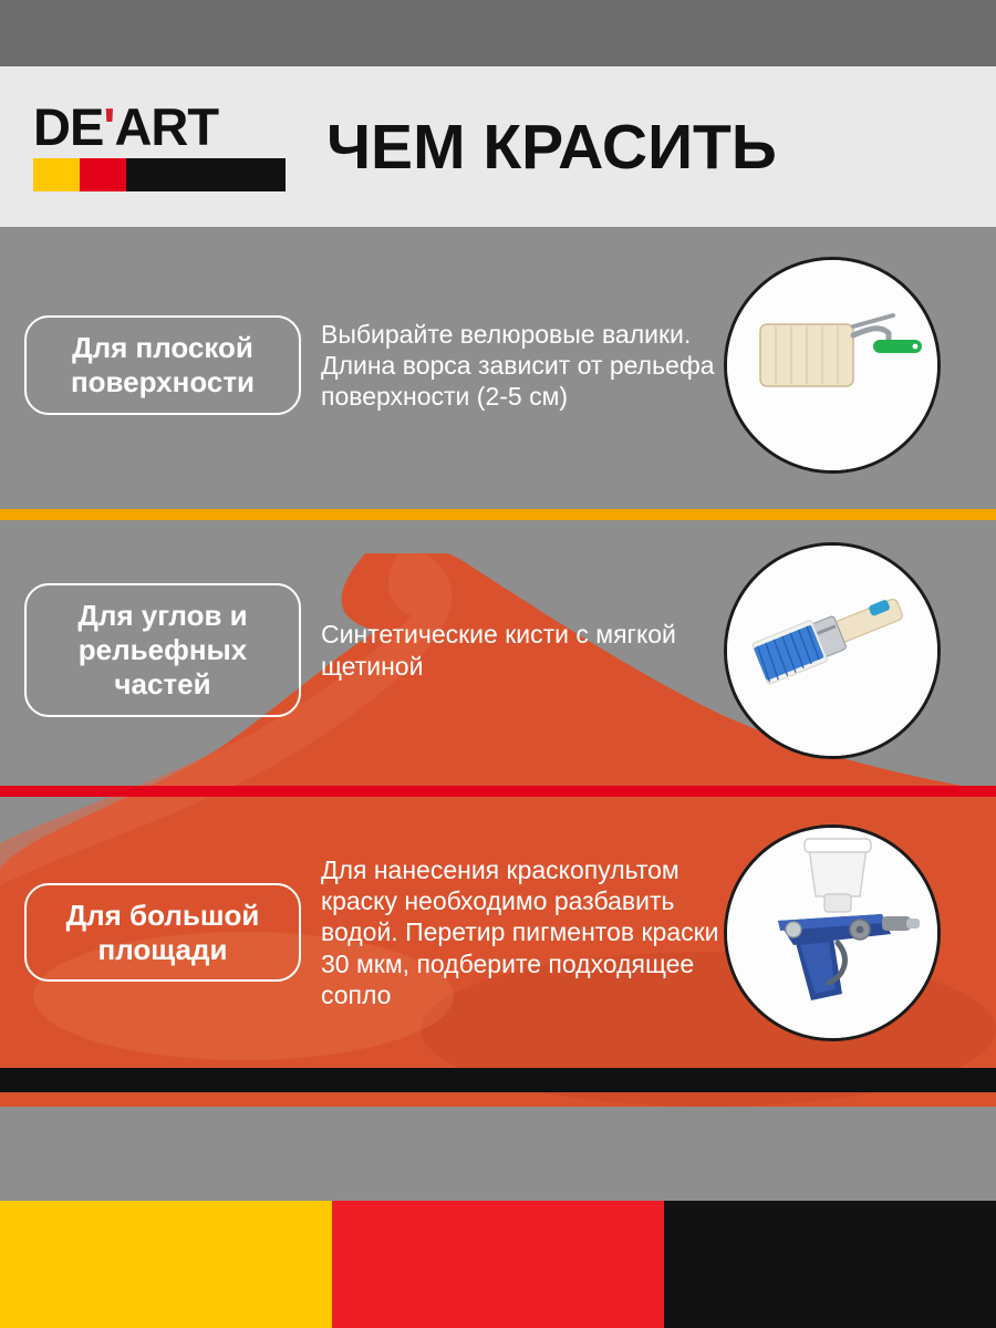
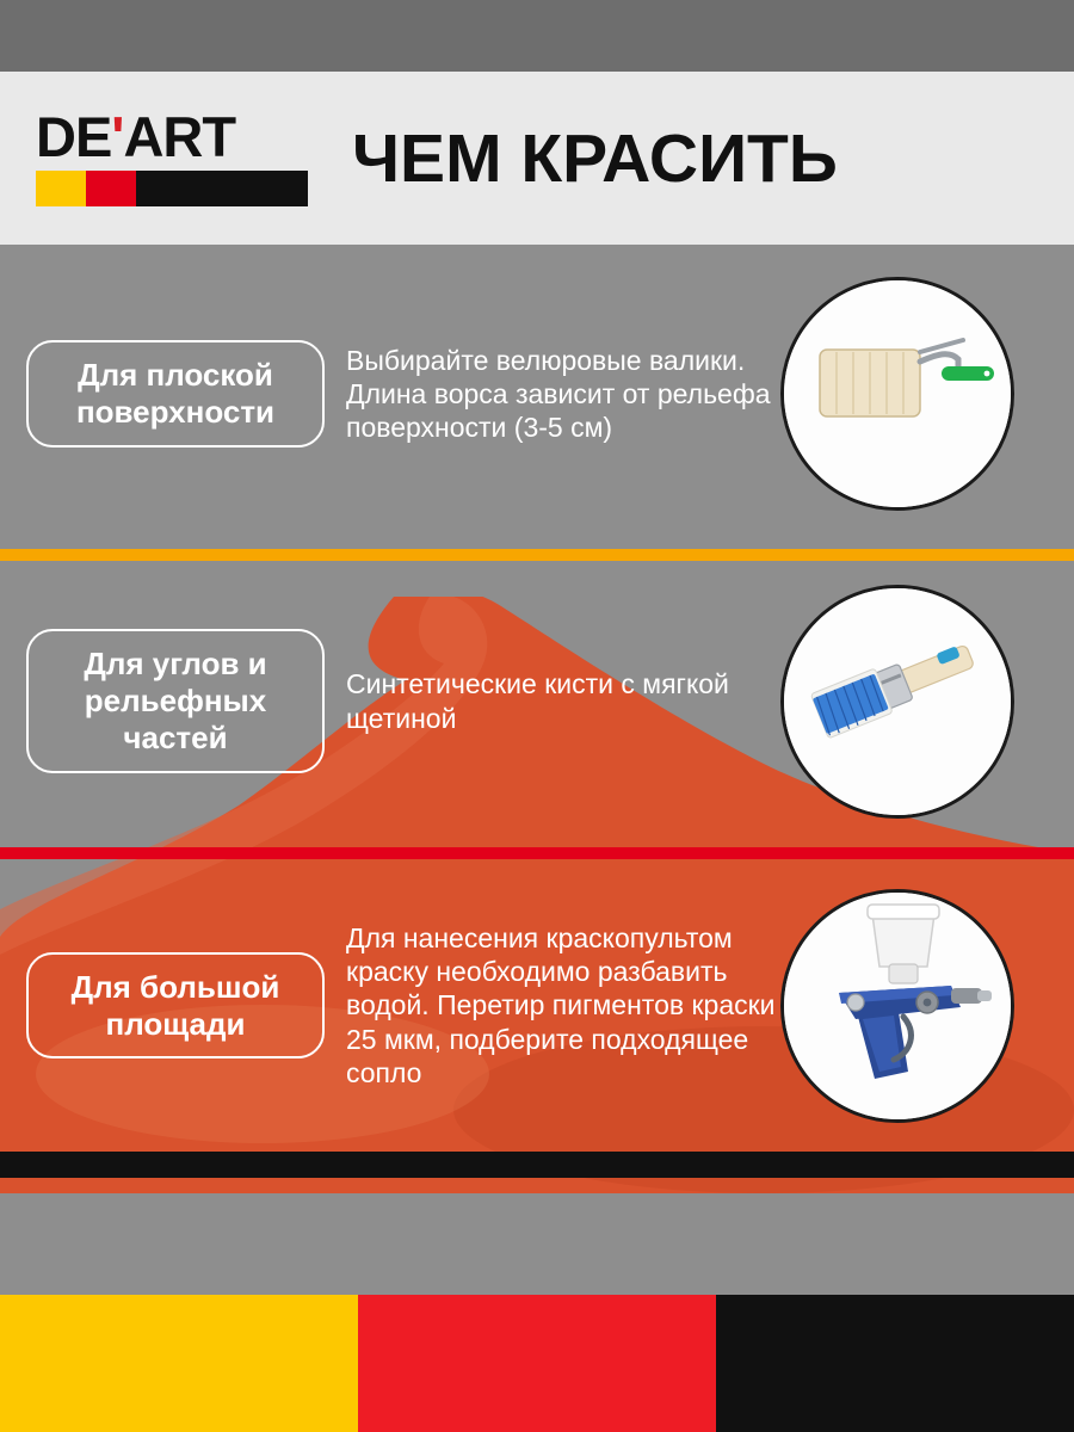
  DE'ART
  ЧЕМ КРАСИТЬ
  Для плоской поверхности
- Выбирайте велюровые валики. Длина ворса зависит от рельефа поверхности (2-5 см)
+ Выбирайте велюровые валики. Длина ворса зависит от рельефа поверхности (3-5 см)
  Для углов и рельефных частей
  Синтетические кисти с мягкой щетиной
  Для большой площади
- Для нанесения краскопультом краску необходимо разбавить водой. Перетир пигментов краски 30 мкм, подберите подходящее сопло
+ Для нанесения краскопультом краску необходимо разбавить водой. Перетир пигментов краски 25 мкм, подберите подходящее сопло
